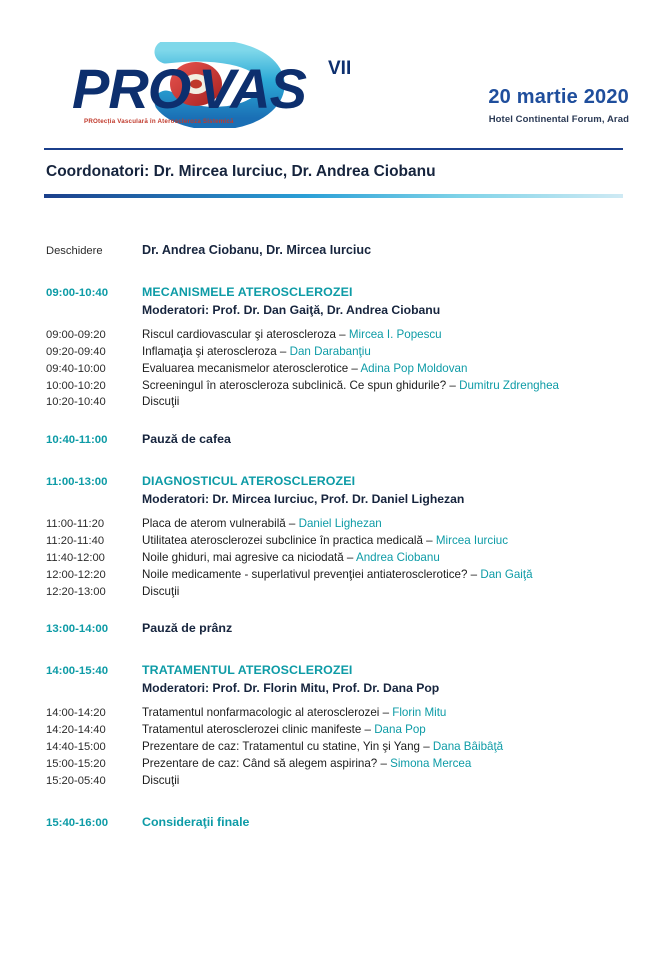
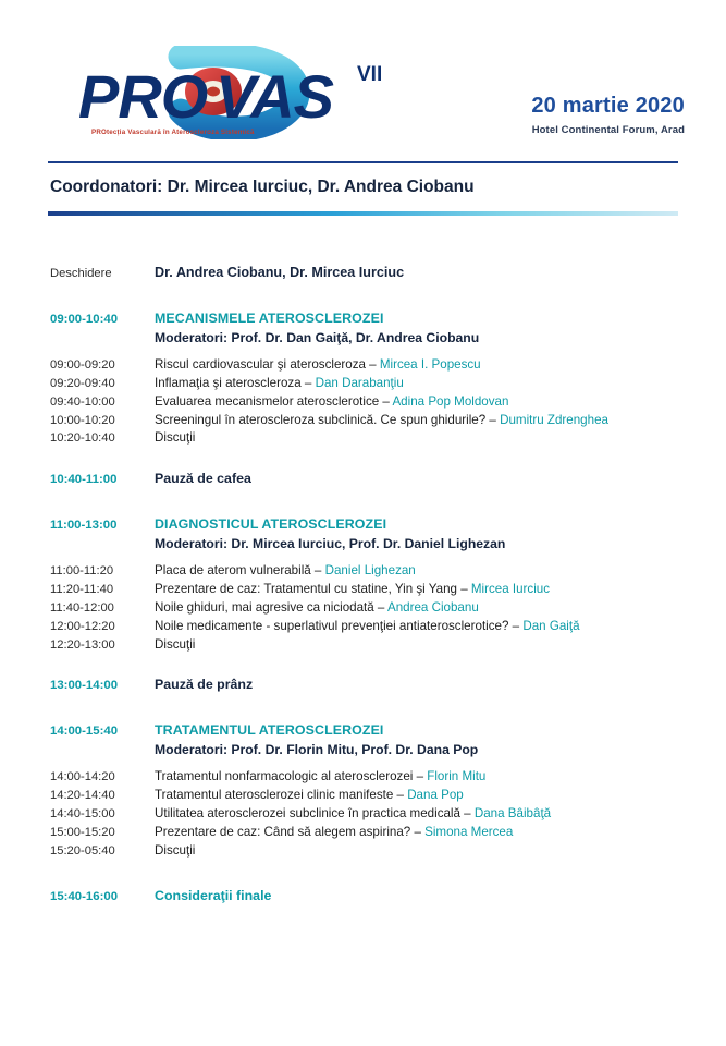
  PRO
  VAS
  VII
  20 martie 2020
  Hotel Continental Forum, Arad
  Coordonatori: Dr. Mircea Iurciuc, Dr. Andrea Ciobanu
  Deschidere
  Dr. Andrea Ciobanu, Dr. Mircea Iurciuc
  09:00-10:40
  MECANISMELE ATEROSCLEROZEI
  Moderatori: Prof. Dr. Dan Gaiţă, Dr. Andrea Ciobanu
  09:00-09:20
  Riscul cardiovascular şi ateroscleroza – Mircea I. Popescu
  09:20-09:40
  Inflamaţia şi ateroscleroza – Dan Darabanţiu
  09:40-10:00
  Evaluarea mecanismelor aterosclerotice – Adina Pop Moldovan
  10:00-10:20
  Screeningul în ateroscleroza subclinică. Ce spun ghidurile? – Dumitru Zdrenghea
  10:20-10:40
  Discuţii
  10:40-11:00
  Pauză de cafea
  11:00-13:00
  DIAGNOSTICUL ATEROSCLEROZEI
  Moderatori: Dr. Mircea Iurciuc, Prof. Dr. Daniel Lighezan
  11:00-11:20
  Placa de aterom vulnerabilă – Daniel Lighezan
  11:20-11:40
- Utilitatea aterosclerozei subclinice în practica medicală – Mircea Iurciuc
+ Prezentare de caz: Tratamentul cu statine, Yin şi Yang – Mircea Iurciuc
  11:40-12:00
  Noile ghiduri, mai agresive ca niciodată – Andrea Ciobanu
  12:00-12:20
  Noile medicamente - superlativul prevenţiei antiaterosclerotice? – Dan Gaiţă
  12:20-13:00
  Discuţii
  13:00-14:00
  Pauză de prânz
  14:00-15:40
  TRATAMENTUL ATEROSCLEROZEI
  Moderatori: Prof. Dr. Florin Mitu, Prof. Dr. Dana Pop
  14:00-14:20
  Tratamentul nonfarmacologic al aterosclerozei – Florin Mitu
  14:20-14:40
  Tratamentul aterosclerozei clinic manifeste – Dana Pop
  14:40-15:00
- Prezentare de caz: Tratamentul cu statine, Yin şi Yang – Dana Bâibâţă
+ Utilitatea aterosclerozei subclinice în practica medicală – Dana Bâibâţă
  15:00-15:20
  Prezentare de caz: Când să alegem aspirina? – Simona Mercea
  15:20-05:40
  Discuţii
  15:40-16:00
  Consideraţii finale
